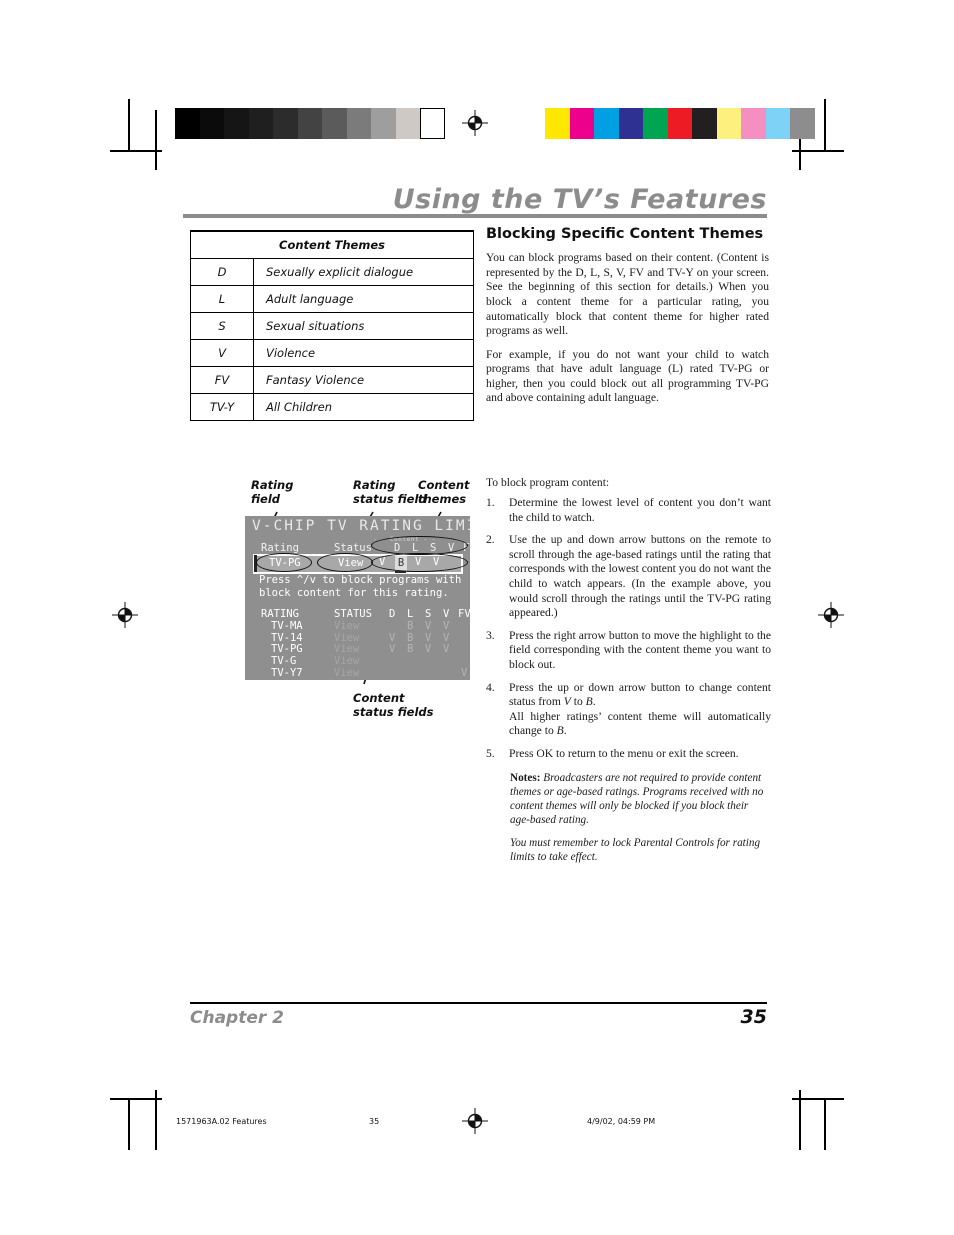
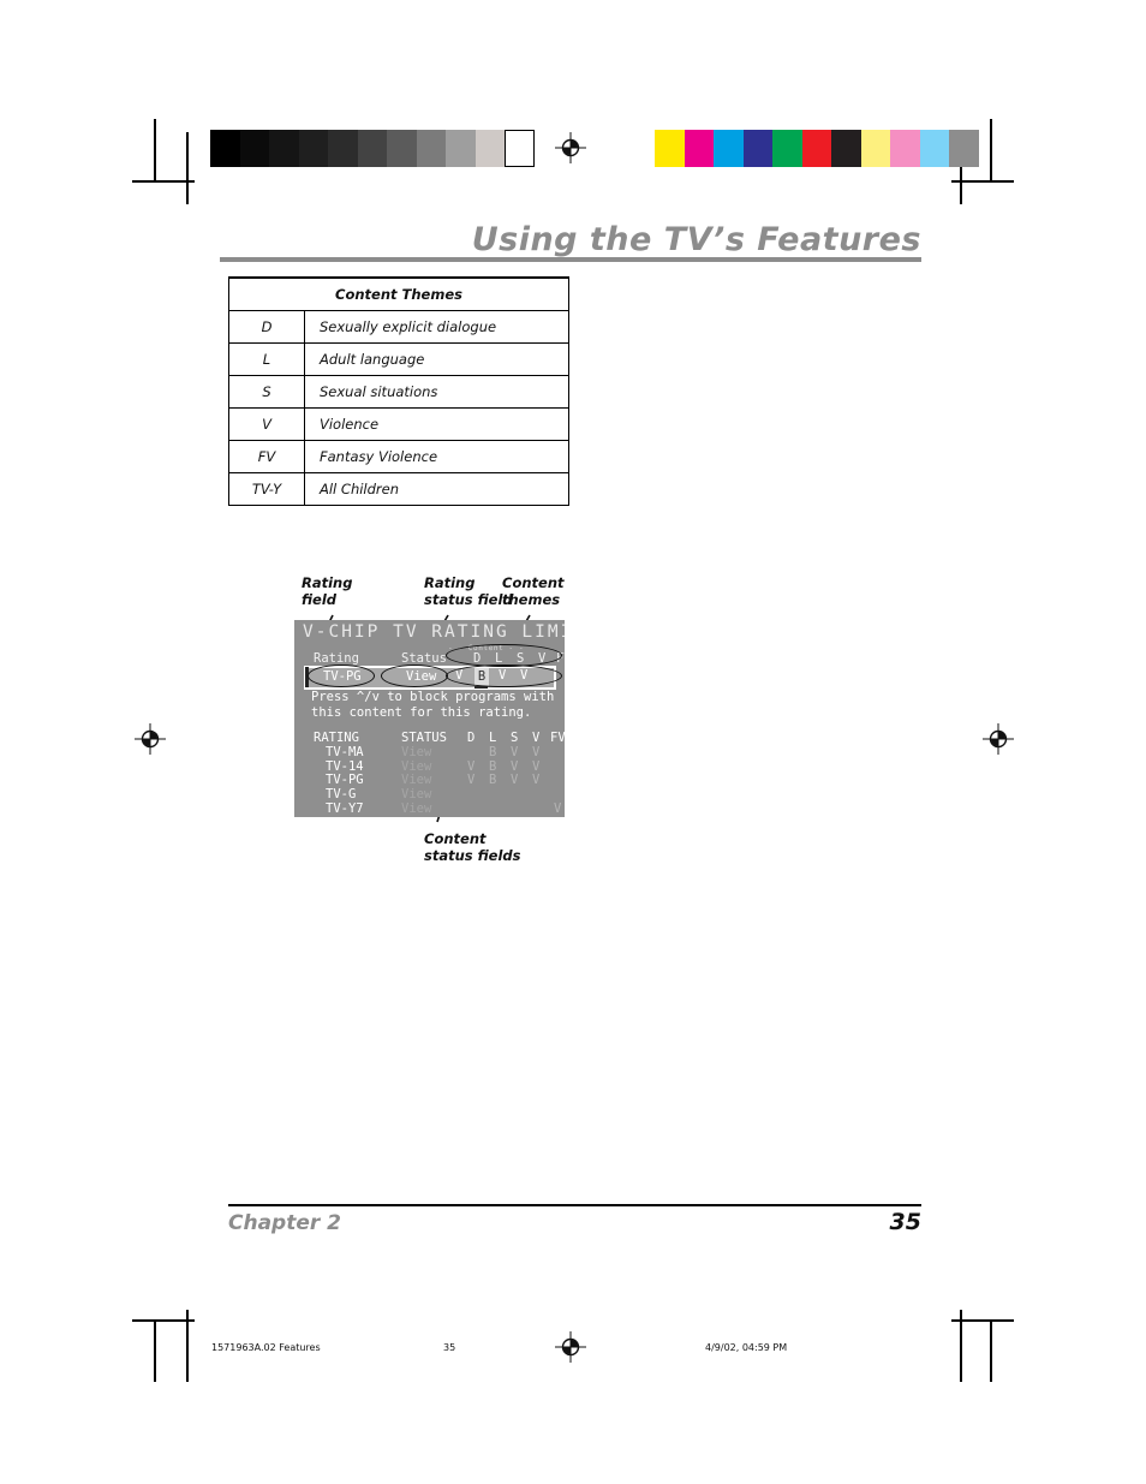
  Using the TV’s Features
  Content Themes
  D	Sexually explicit dialogue
  L	Adult language
  S	Sexual situations
  V	Violence
  FV	Fantasy Violence
  TV-Y	All Children
- Blocking Specific Content Themes
- You can block programs based on their content. (Content is represented by the D, L, S, V, FV and TV-Y on your screen. See the beginning of this section for details.) When you block a content theme for a particular rating, you automatically block that content theme for higher rated programs as well.
- For example, if you do not want your child to watch programs that have adult language (L) rated TV-PG or higher, then you could block out all programming TV-PG and above containing adult language.
- To block program content:
- 1.
- Determine the lowest level of content you don’t want the child to watch.
- 2.
- Use the up and down arrow buttons on the remote to scroll through the age-based ratings until the rating that corresponds with the lowest content you do not want the child to watch appears. (In the example above, you would scroll through the ratings until the TV-PG rating appeared.)
- 3.
- Press the right arrow button to move the highlight to the field corresponding with the content theme you want to block out.
- 4.
- Press the up or down arrow button to change content status from V to B.
- All higher ratings’ content theme will automatically change to B.
- 5.
- Press OK to return to the menu or exit the screen.
- Notes: Broadcasters are not required to provide content themes or age-based ratings. Programs received with no content themes will only be blocked if you block their age-based rating.
- You must remember to lock Parental Controls for rating limits to take effect.
  Rating
  field
  Rating
  status field
  Content
  themes
  Content
  status fields
  V-CHIP TV RATING LIM
  Rating
  Status
  D
  L
  S
  V
  TV-PG
  View
  V
  B
  V
  V
  Press ^/v to block programs with
- block content for this rating.
+ this content for this rating.
  RATING
  STATUS
  D
  L
  S
  V
  FV
  TV-MA
  B
  V
  V
  TV-14
  V
  B
  V
  V
  TV-PG
  V
  B
  V
  V
  TV-G
  TV-Y7
  V
  Chapter 2
  35
  1571963A.02 Features
  35
  4/9/02, 04:59 PM
